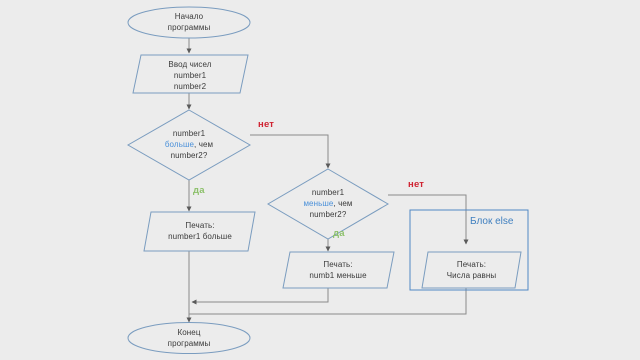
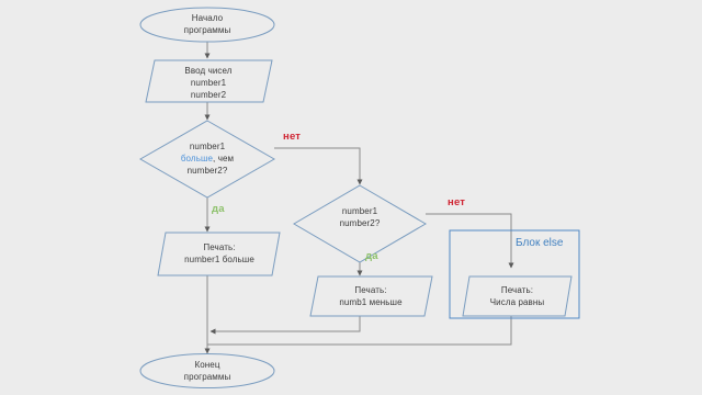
  Начало
  программы
  Ввод чисел
  number1
  number2
  number1
  больше, чем
  number2?
  number1
- меньше, чем
  number2?
  Печать:
  number1 больше
  Печать:
  numb1 меньше
  Печать:
  Числа равны
  Конец
  программы
  Блок else
  нет
  нет
  да
  да
